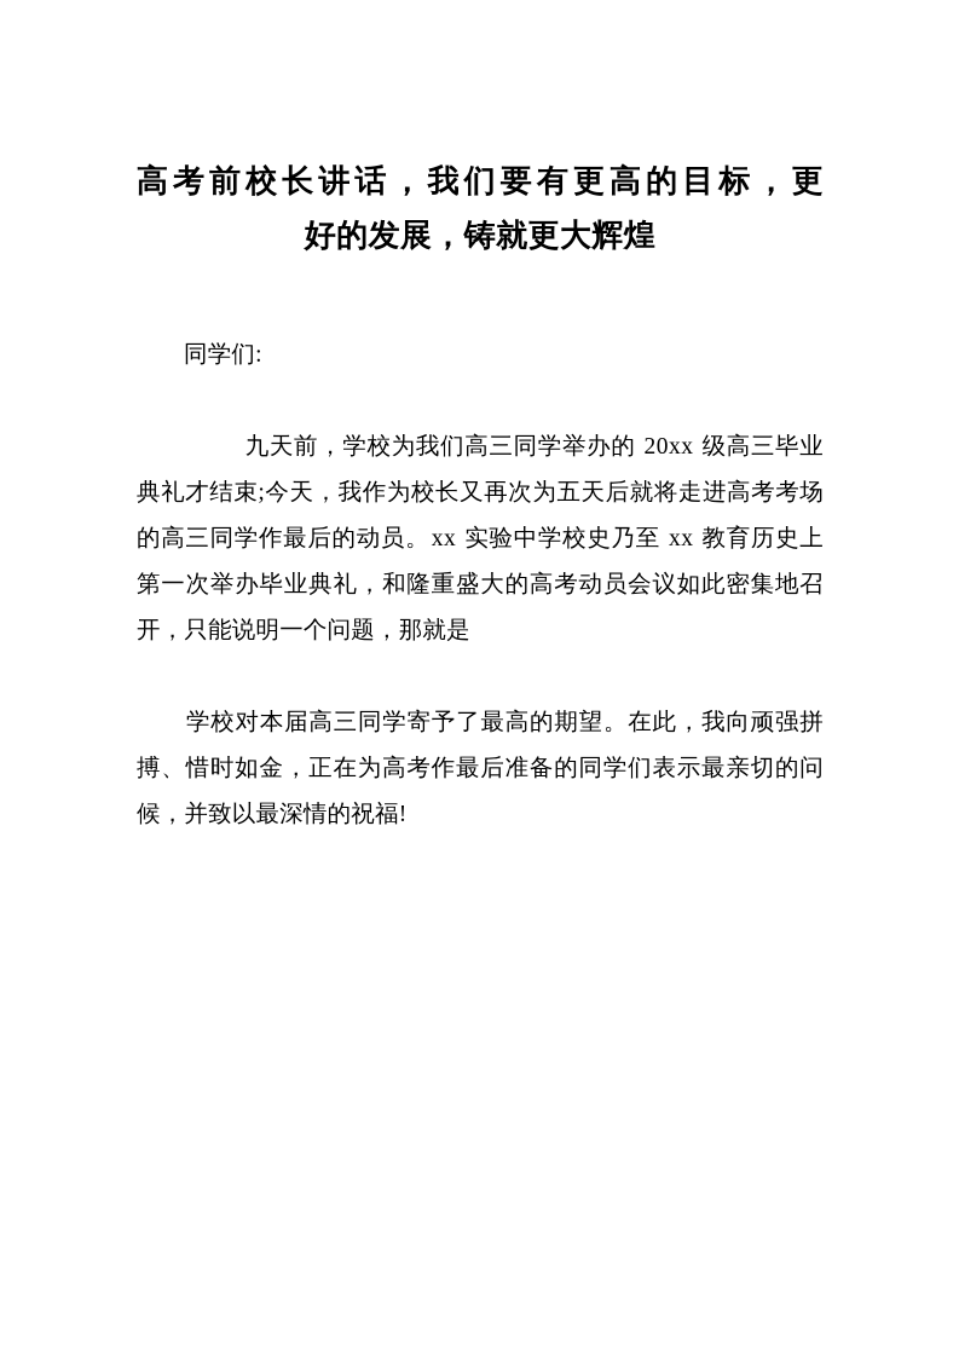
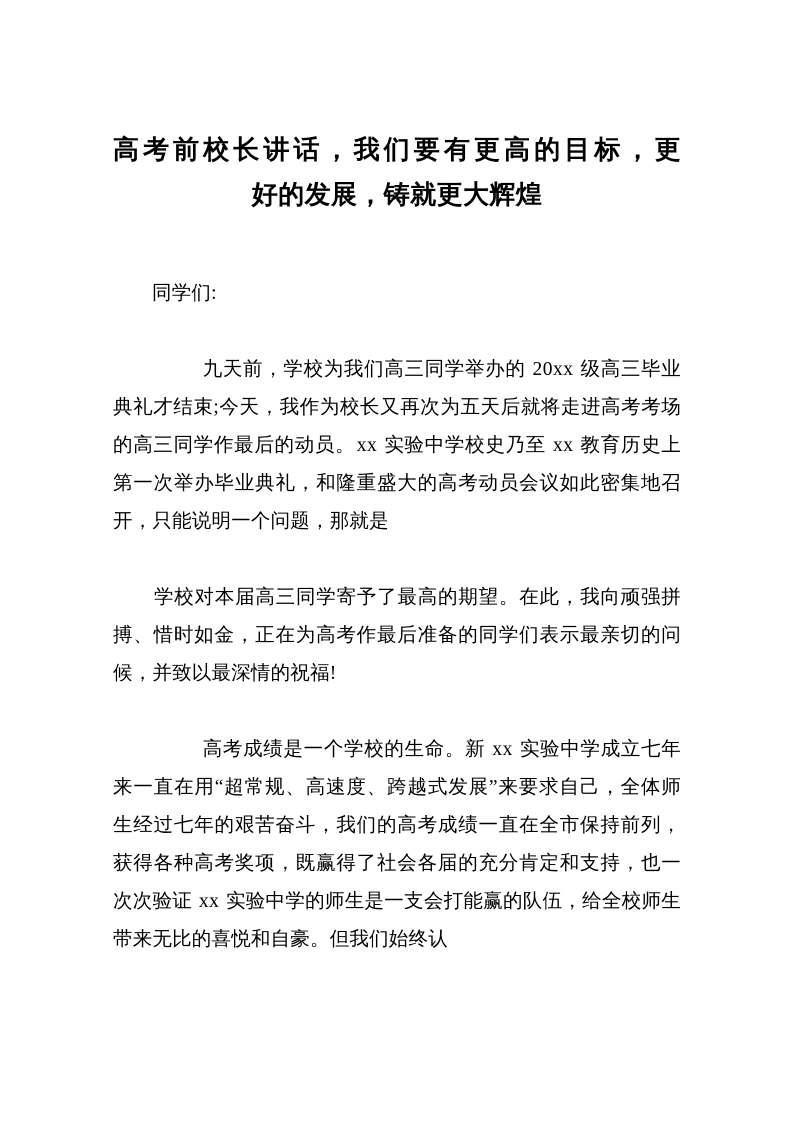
  高考前校长讲话，我们要有更高的目标，更
  好的发展，铸就更大辉煌
  同学们:
  九天前，学校为我们高三同学举办的 20xx 级高三毕业典礼才结束;今天，我作为校长又再次为五天后就将走进高考考场的高三同学作最后的动员。xx 实验中学校史乃至 xx 教育历史上第一次举办毕业典礼，和隆重盛大的高考动员会议如此密集地召开，只能说明一个问题，那就是
  学校对本届高三同学寄予了最高的期望。在此，我向顽强拼搏、惜时如金，正在为高考作最后准备的同学们表示最亲切的问候，并致以最深情的祝福!
+ 高考成绩是一个学校的生命。新 xx 实验中学成立七年来一直在用“超常规、高速度、跨越式发展”来要求自己，全体师生经过七年的艰苦奋斗，我们的高考成绩一直在全市保持前列，获得各种高考奖项，既赢得了社会各届的充分肯定和支持，也一次次验证 xx 实验中学的师生是一支会打能赢的队伍，给全校师生带来无比的喜悦和自豪。但我们始终认
